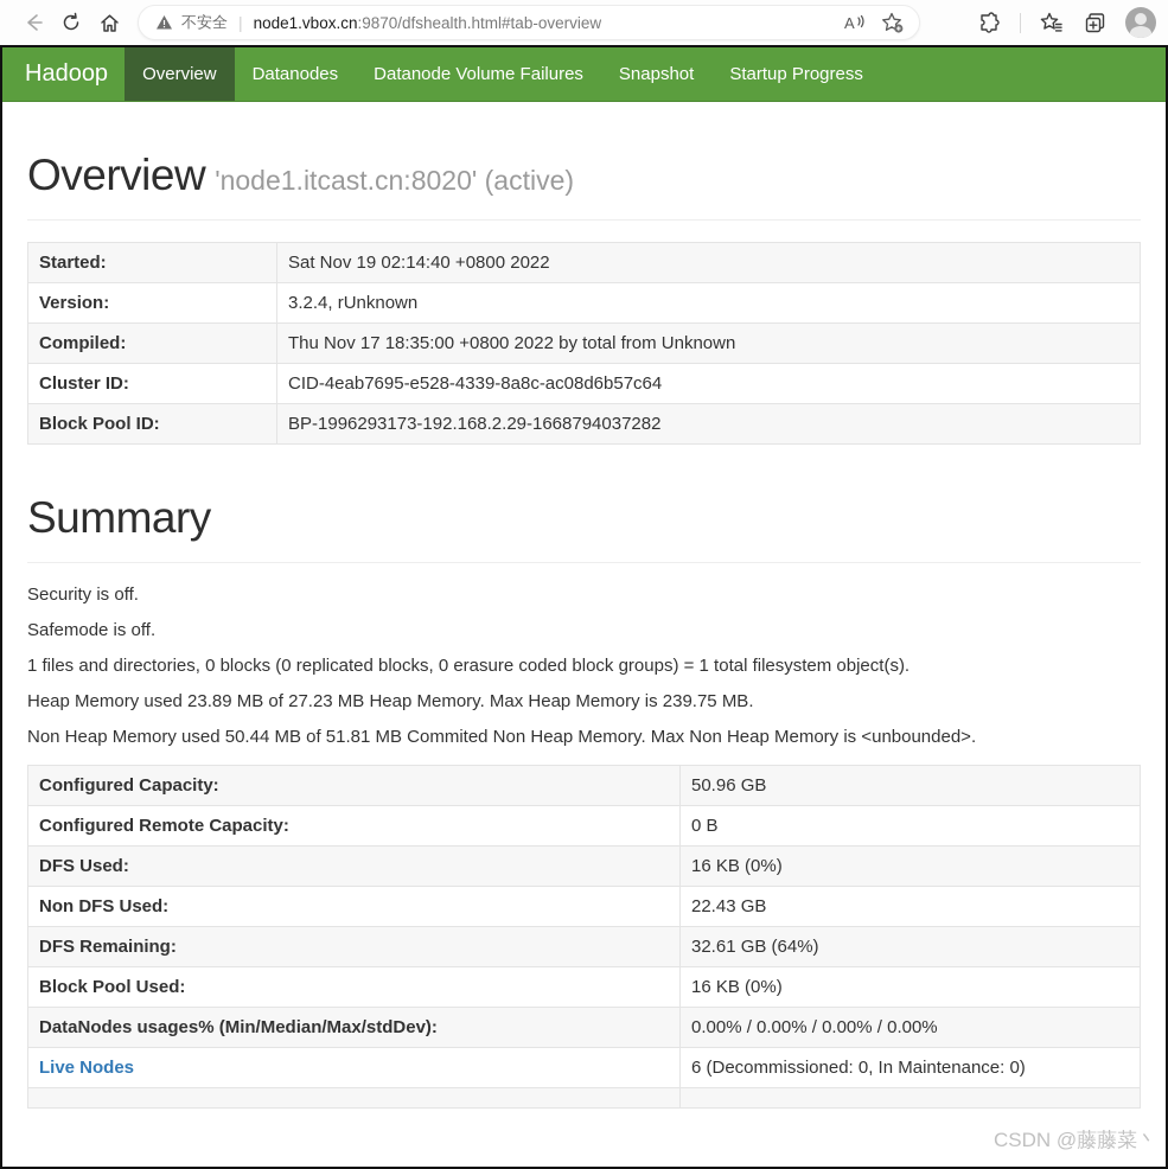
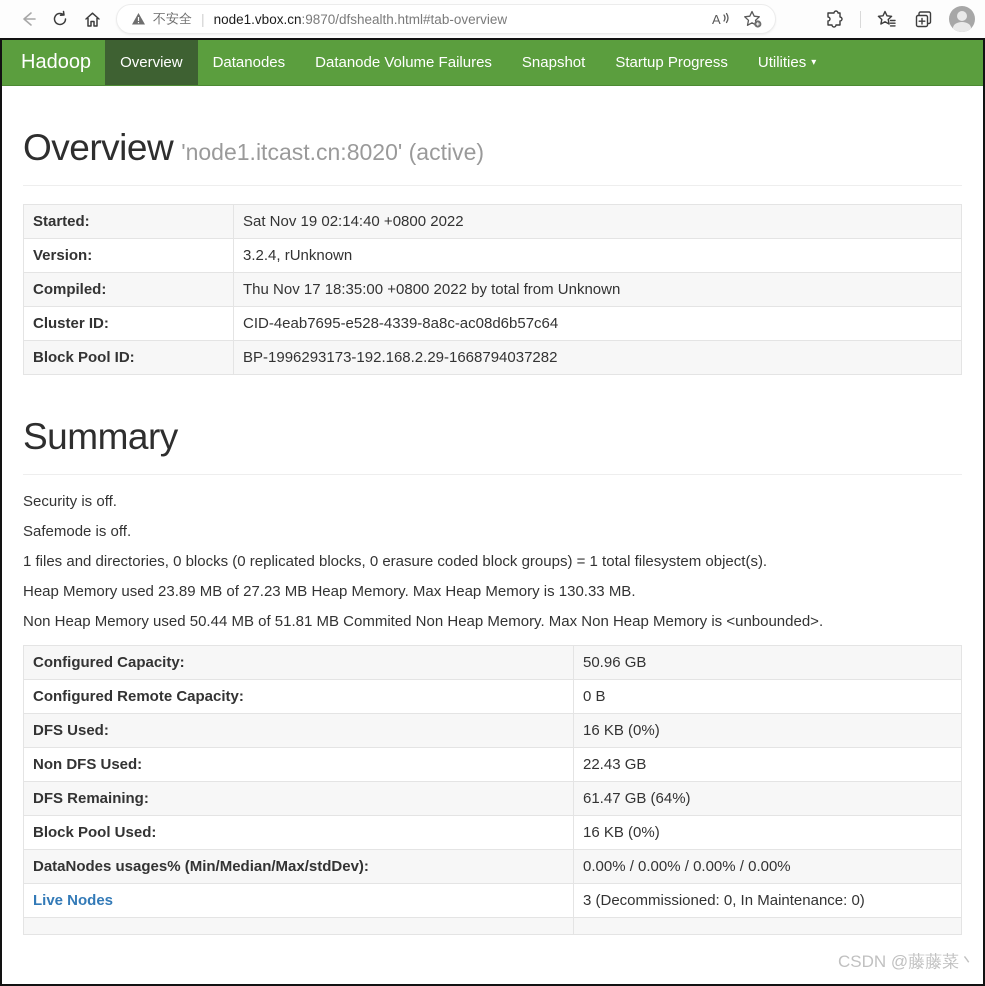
  不安全
  |
  node1.vbox.cn:9870/dfshealth.html#tab-overview
  A
  Hadoop
  Overview
  Datanodes
  Datanode Volume Failures
  Snapshot
  Startup Progress
+ Utilities
+ ▾
  Overview 'node1.itcast.cn:8020' (active)
  Started:	Sat Nov 19 02:14:40 +0800 2022
  Version:	3.2.4, rUnknown
  Compiled:	Thu Nov 17 18:35:00 +0800 2022 by total from Unknown
  Cluster ID:	CID-4eab7695-e528-4339-8a8c-ac08d6b57c64
  Block Pool ID:	BP-1996293173-192.168.2.29-1668794037282
  Summary
  Security is off.
  Safemode is off.
  1 files and directories, 0 blocks (0 replicated blocks, 0 erasure coded block groups) = 1 total filesystem object(s).
- Heap Memory used 23.89 MB of 27.23 MB Heap Memory. Max Heap Memory is 239.75 MB.
+ Heap Memory used 23.89 MB of 27.23 MB Heap Memory. Max Heap Memory is 130.33 MB.
  Non Heap Memory used 50.44 MB of 51.81 MB Commited Non Heap Memory. Max Non Heap Memory is <unbounded>.
  Configured Capacity:	50.96 GB
  Configured Remote Capacity:	0 B
  DFS Used:	16 KB (0%)
  Non DFS Used:	22.43 GB
- DFS Remaining:	32.61 GB (64%)
+ DFS Remaining:	61.47 GB (64%)
  Block Pool Used:	16 KB (0%)
  DataNodes usages% (Min/Median/Max/stdDev):	0.00% / 0.00% / 0.00% / 0.00%
- Live Nodes	6 (Decommissioned: 0, In Maintenance: 0)
+ Live Nodes	3 (Decommissioned: 0, In Maintenance: 0)
  CSDN @藤藤菜丶
